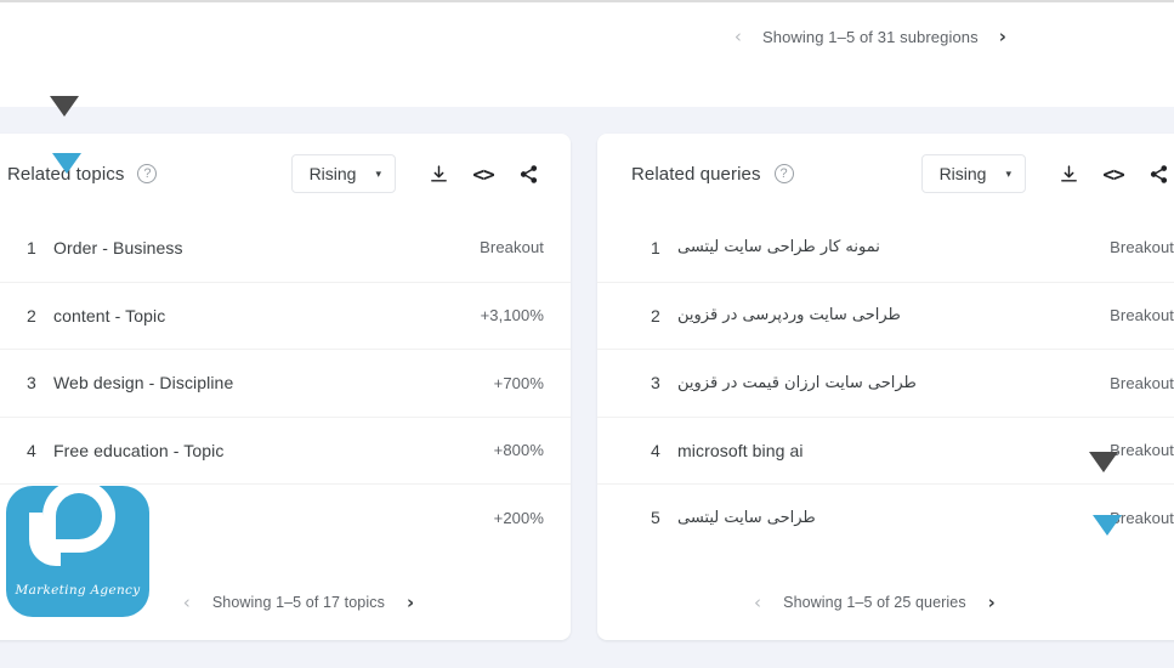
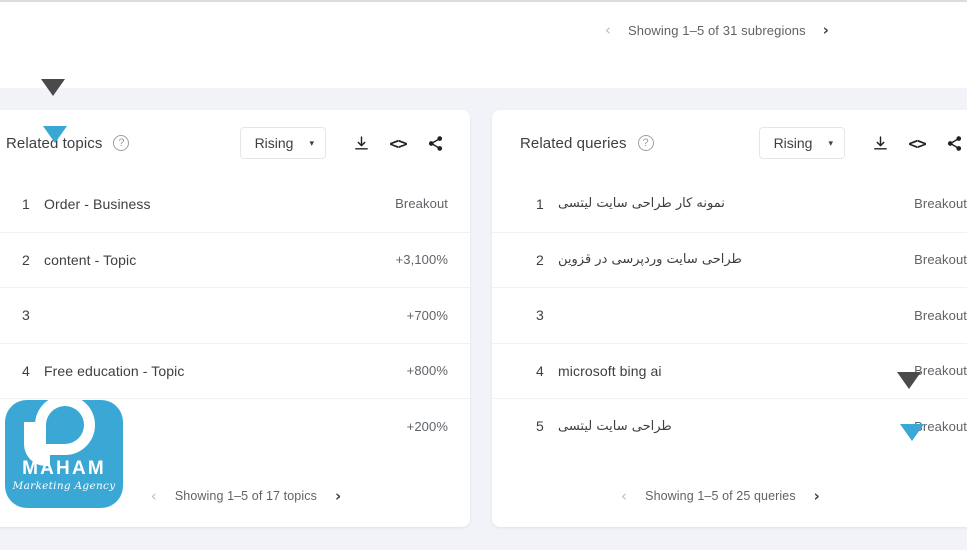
  ‹
  Showing 1–5 of 31 subregions
  ›
  Related topics
  ?
  Rising
  ▾
  <>
  1
  Order - Business
  Breakout
  2
  content - Topic
  +3,100%
  3
- Web design - Discipline
  +700%
  4
  Free education - Topic
  +800%
  +200%
  ‹
  Showing 1–5 of 17 topics
  ›
  Related queries
  ?
  Rising
  ▾
  <>
  1
  نمونه کار طراحی سایت لیتسی
  Breakout
  2
  طراحی سایت وردپرسی در قزوین
  Breakout
  3
- طراحی سایت ارزان قیمت در قزوین
  Breakout
  4
  microsoft bing ai
  Breakout
  5
  طراحی سایت لیتسی
  Breakout
  ‹
  Showing 1–5 of 25 queries
  ›
+ MAHAM
  Marketing Agency
